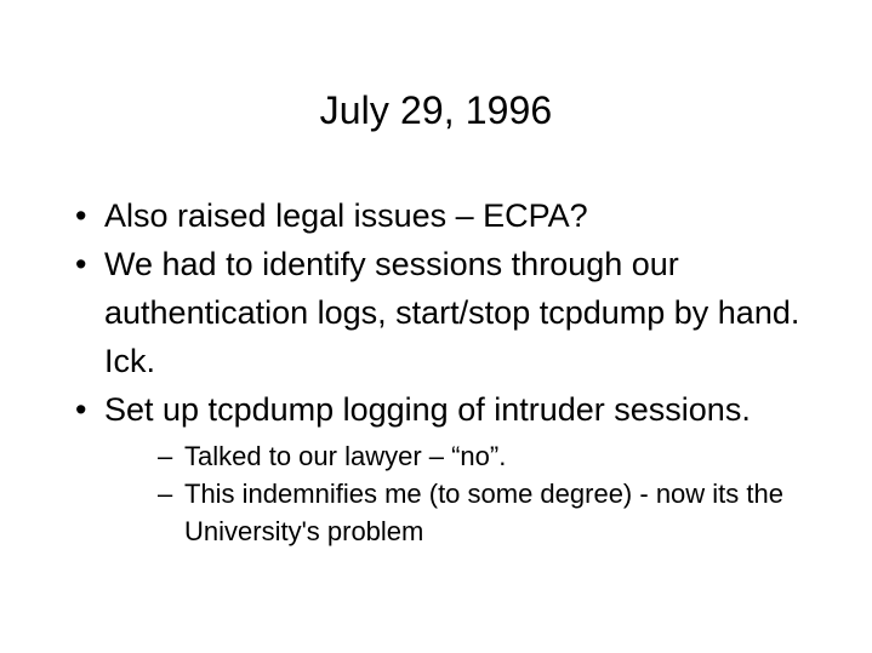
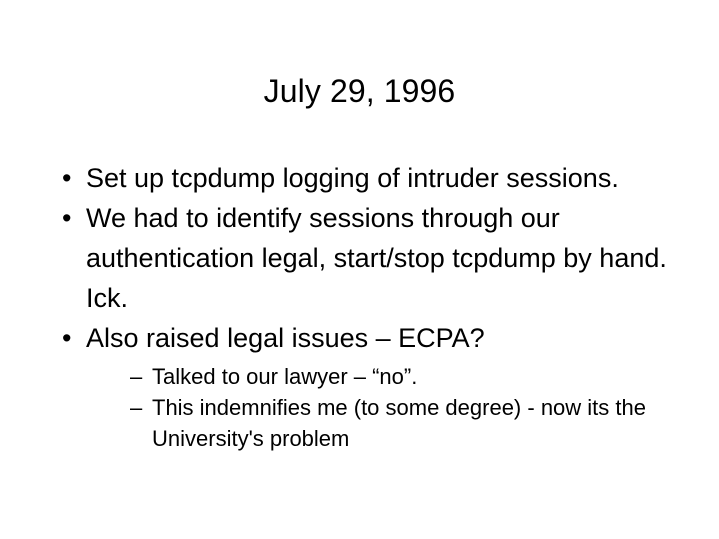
  July 29, 1996
  •
- Also raised legal issues – ECPA?
+ Set up tcpdump logging of intruder sessions.
  •
- We had to identify sessions through our authentication logs, start/stop tcpdump by hand. Ick.
+ We had to identify sessions through our authentication legal, start/stop tcpdump by hand. Ick.
  •
- Set up tcpdump logging of intruder sessions.
+ Also raised legal issues – ECPA?
  –
  Talked to our lawyer – “no”.
  –
  This indemnifies me (to some degree) - now its the University's problem
